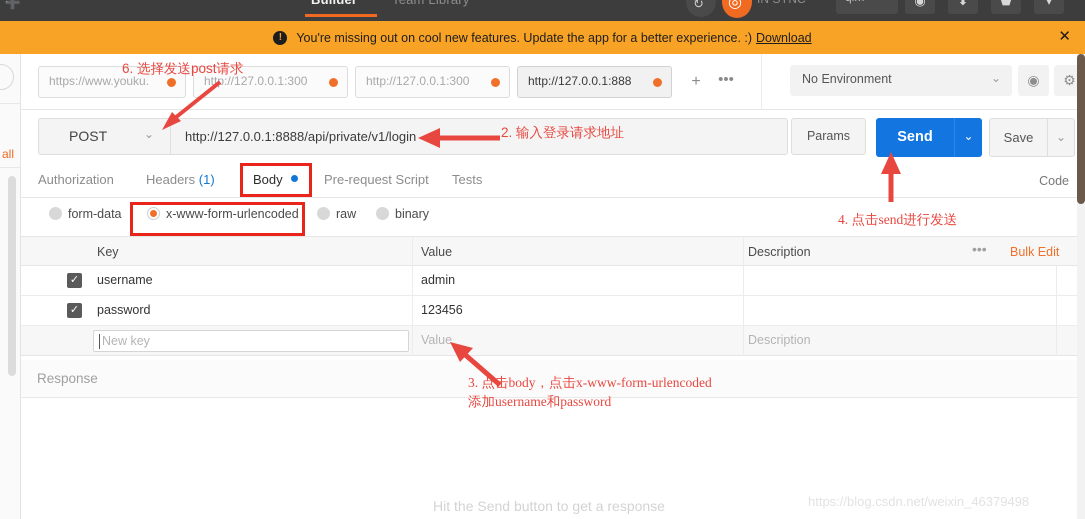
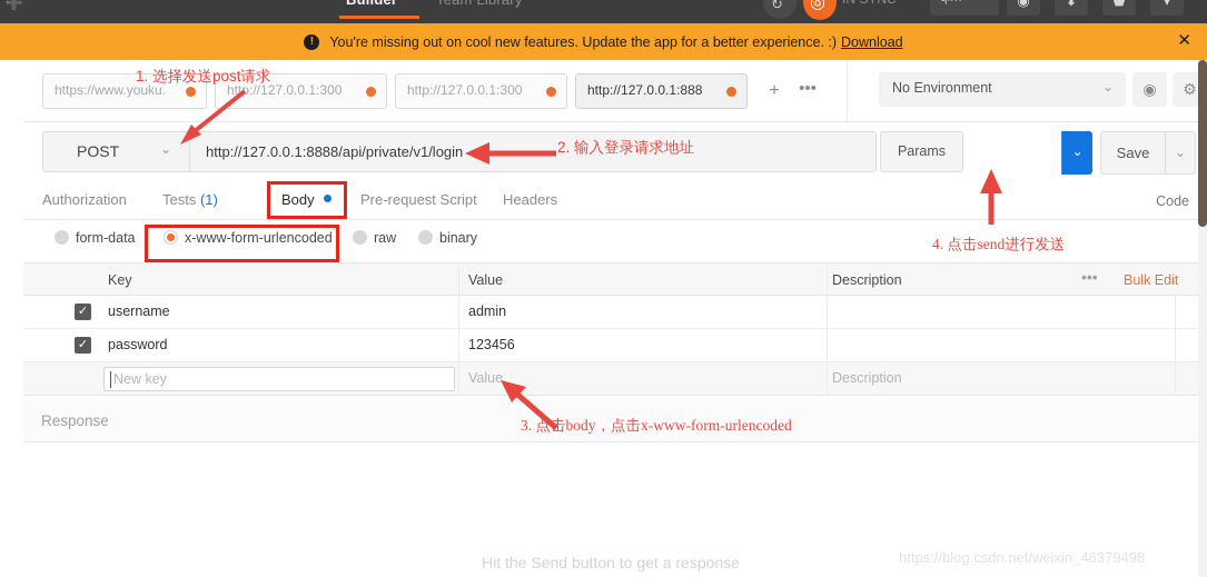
  ➕
  ↻
  ◎
  ◉
  ⬇
  ⬟
  ▾
  !
  You're missing out on cool new features. Update the app for a better experience. :)
  Download
  ✕
- all
  https://www.youku.
  http://127.0.0.1:300
  http://127.0.0.1:300
  http://127.0.0.1:888
  +
  •••
  No Environment
  ⌄
  ◉
  ⚙
  POST
  ⌄
  http://127.0.0.1:8888/api/private/v1/login
  Params
- Send
  ⌄
  Save
  ⌄
  Authorization
- Headers (1)
+ Tests (1)
  Body
  Pre-request Script
- Tests
+ Headers
  Code
  form-data
  x-www-form-urlencoded
  raw
  binary
  Key
  Value
  Description
  •••
  Bulk Edit
  ✓
  username
  admin
  ✓
  password
  123456
  New key
  Value
  Description
  Response
  Hit the Send button to get a response
- 6. 选择发送post请求
+ 1. 选择发送post请求
  2. 输入登录请求地址
  3. 点击body，点击x-www-form-urlencoded
- 添加username和password
  4. 点击send进行发送
  https://blog.csdn.net/weixin_46379498
